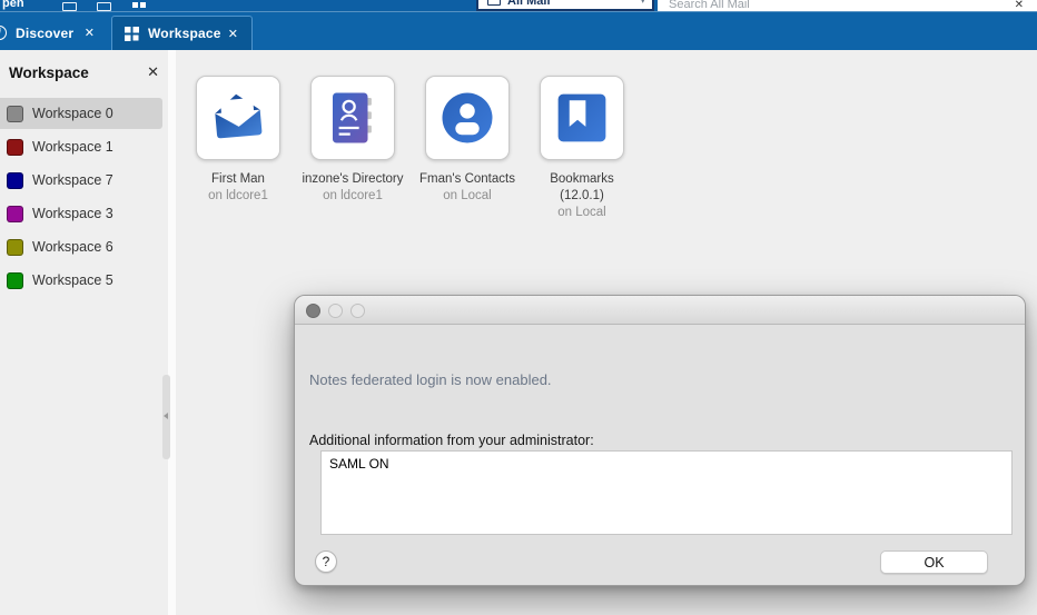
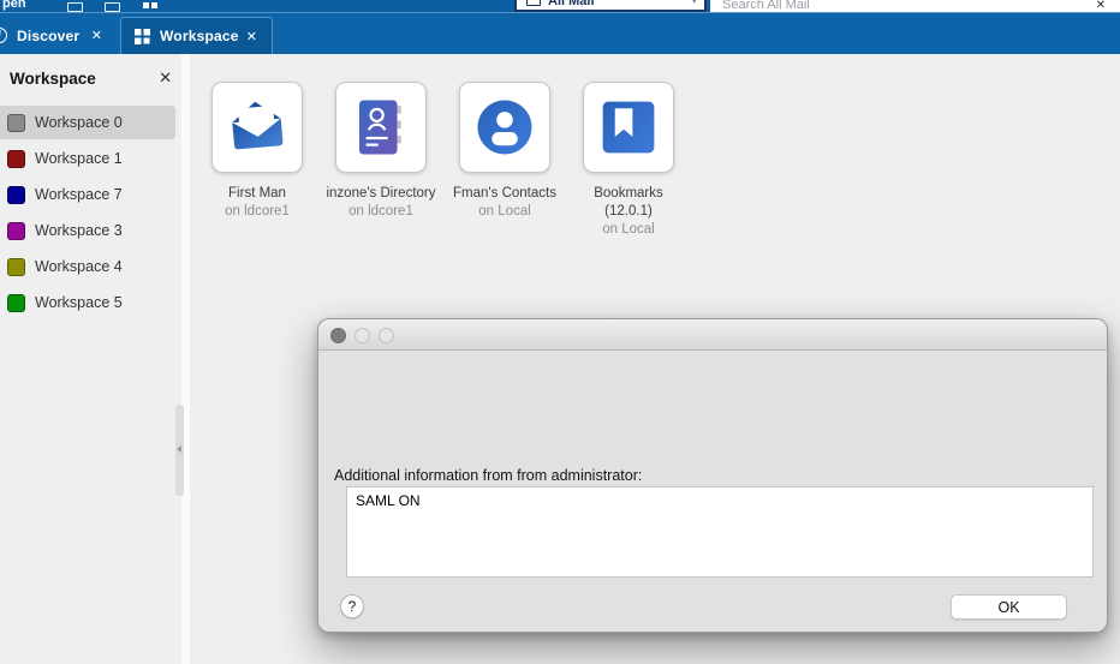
  pen
  All Mail
  ▾
  Search All Mail
  ✕
  Discover
  ✕
  Workspace
  ✕
  Workspace
  ✕
  Workspace 0
  Workspace 1
  Workspace 7
  Workspace 3
- Workspace 6
+ Workspace 4
  Workspace 5
  First Man
  on ldcore1
  inzone's Directory
  on ldcore1
  Fman's Contacts
  on Local
  Bookmarks (12.0.1)
  on Local
- Notes federated login is now enabled.
- Additional information from your administrator:
+ Additional information from from administrator:
  SAML ON
  ?
  OK
